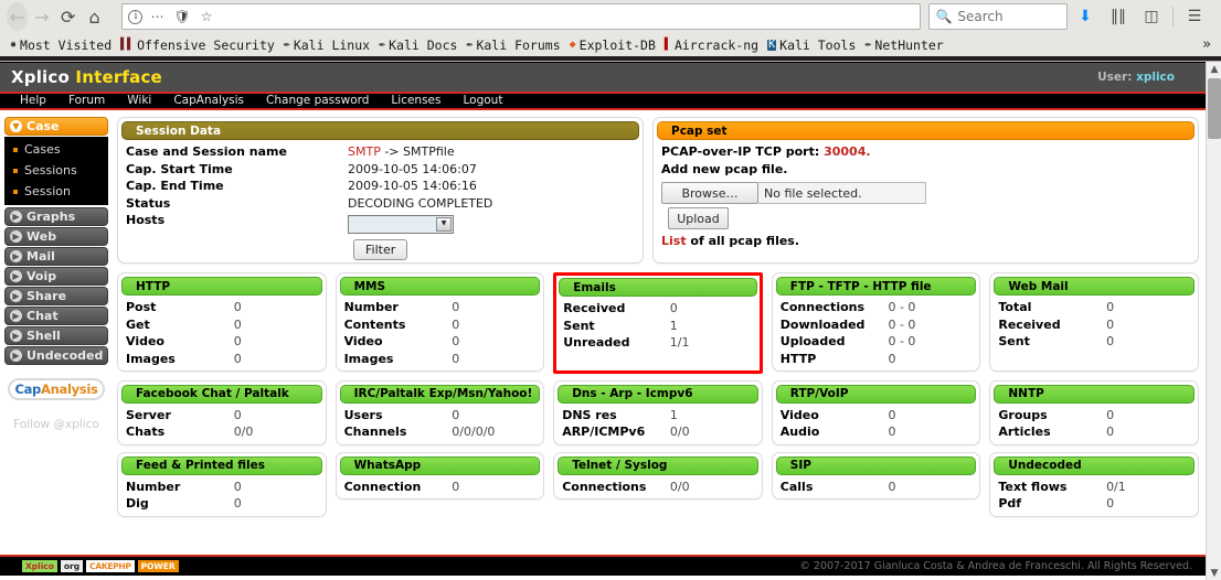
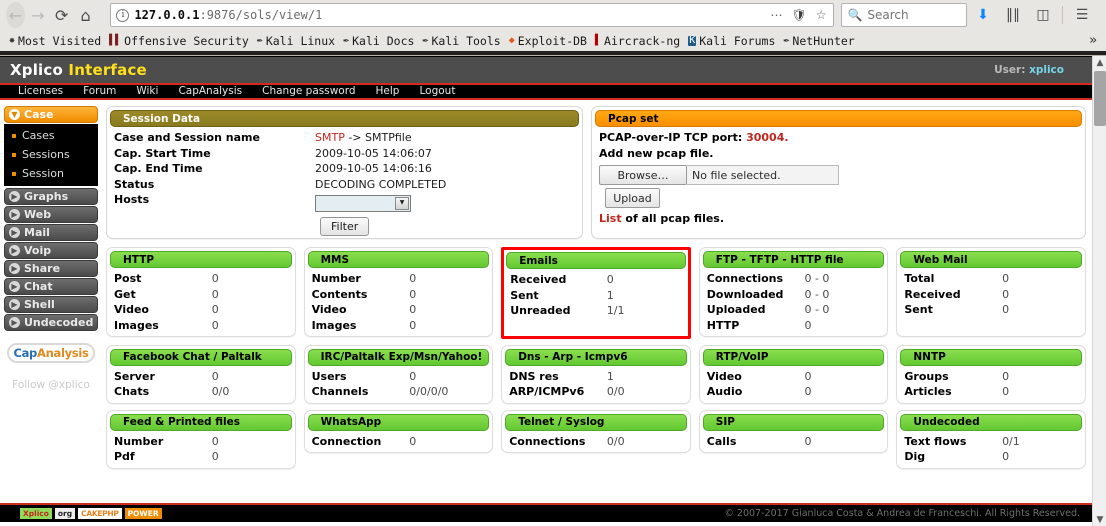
  ←
  →
  ⟳
  ⌂
  i
+ 127.0.0.1:9876/sols/view/1
  ⋯
  🛡
  ☆
  🔍
  Search
  ⬇
  ‖∥
  ◫
  ☰
  ✸
  Most Visited
  ▌▌
  Offensive Security
  ✒
  Kali Linux
  ✒
  Kali Docs
  ✒
- Kali Forums
+ Kali Tools
  ◆
  Exploit-DB
  ▌
  Aircrack-ng
  K
- Kali Tools
+ Kali Forums
  ✒
  NetHunter
  »
  Xplico Interface
  User: xplico
- Help
+ Licenses
  Forum
  Wiki
  CapAnalysis
  Change password
- Licenses
+ Help
  Logout
  ▼
  Case
  Cases
  Sessions
  Session
  ▶
  Graphs
  ▶
  Web
  ▶
  Mail
  ▶
  Voip
  ▶
  Share
  ▶
  Chat
  ▶
  Shell
  ▶
  Undecoded
  Cap
  Analysis
  Follow @xplico
  Session Data
  Case and Session name	SMTP -> SMTPfile
  Cap. Start Time	2009-10-05 14:06:07
  Cap. End Time	2009-10-05 14:06:16
  Status	DECODING COMPLETED
  Hosts
  Filter
  Pcap set
  PCAP-over-IP TCP port: 30004.
  Add new pcap file.
  Browse…
  No file selected.
  Upload
  List of all pcap files.
  HTTP
  Post	0
  Get	0
  Video	0
  Images	0
  MMS
  Number	0
  Contents	0
  Video	0
  Images	0
  Emails
  Received	0
  Sent	1
  Unreaded	1/1
  FTP - TFTP - HTTP file
  Connections	0 - 0
  Downloaded	0 - 0
  Uploaded	0 - 0
  HTTP	0
  Web Mail
  Total	0
  Received	0
  Sent	0
  Facebook Chat / Paltalk
  Server	0
  Chats	0/0
  IRC/Paltalk Exp/Msn/Yahoo!
  Users	0
  Channels	0/0/0/0
  Dns - Arp - Icmpv6
  DNS res	1
  ARP/ICMPv6	0/0
  RTP/VoIP
  Video	0
  Audio	0
  NNTP
  Groups	0
  Articles	0
  Feed & Printed files
  Number	0
- Dig	0
+ Pdf	0
  WhatsApp
  Connection	0
  Telnet / Syslog
  Connections	0/0
  SIP
  Calls	0
  Undecoded
  Text flows	0/1
- Pdf	0
+ Dig	0
  Xplico
  org
  CAKEPHP
  POWER
  © 2007-2017 Gianluca Costa & Andrea de Franceschi. All Rights Reserved.
  ▲
  ▼
